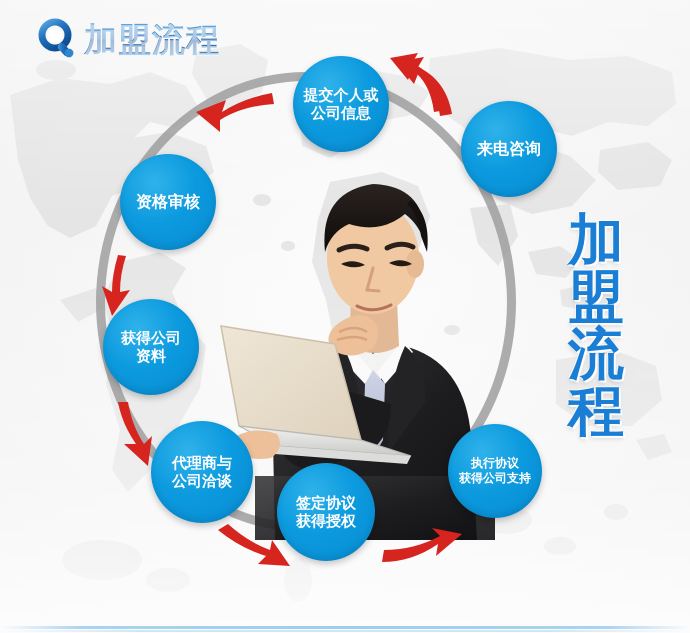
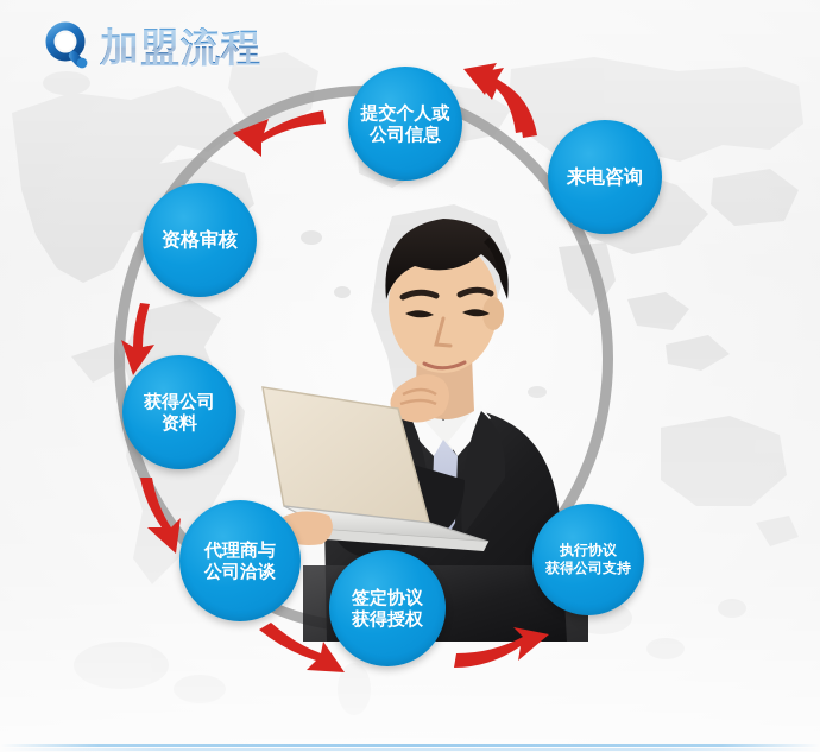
  提交个人或
  公司信息
  来电咨询
  资格审核
  获得公司
  资料
  代理商与
  公司洽谈
  签定协议
  获得授权
  执行协议
  获得公司支持
- 加
- 盟
- 流
- 程
  加盟流程
